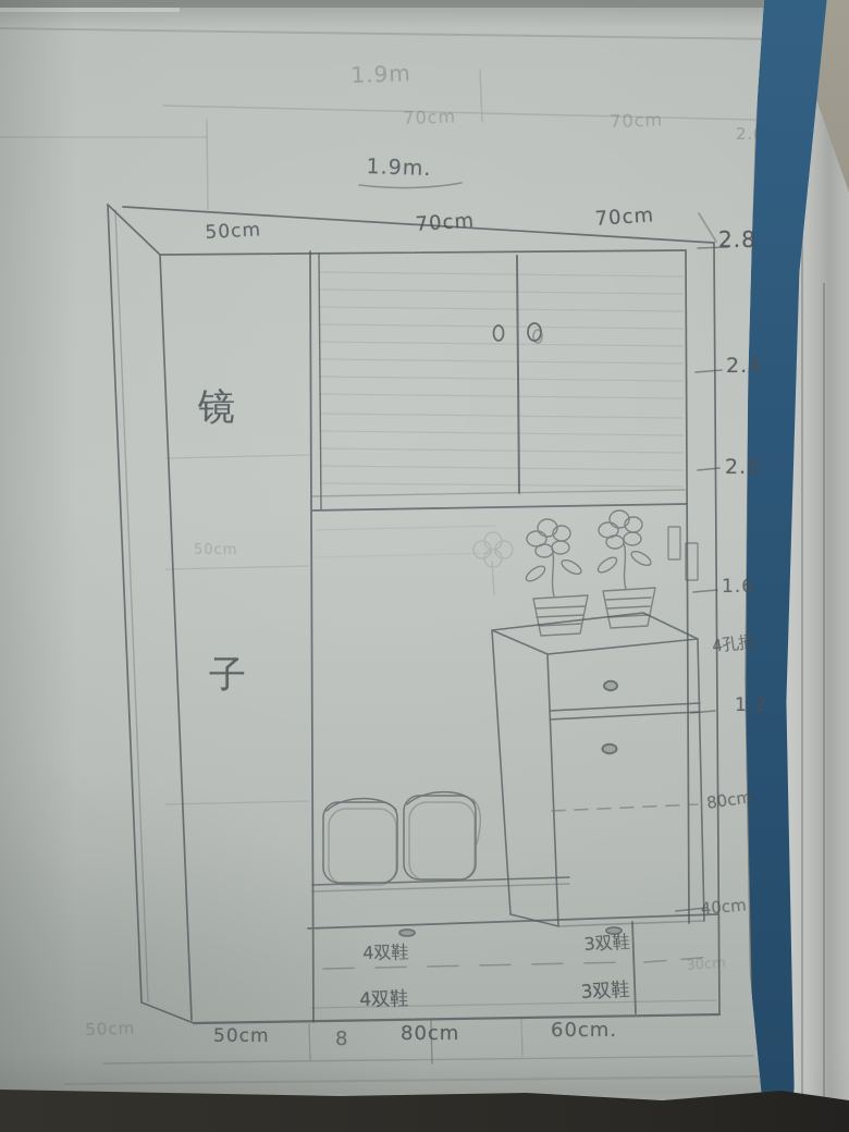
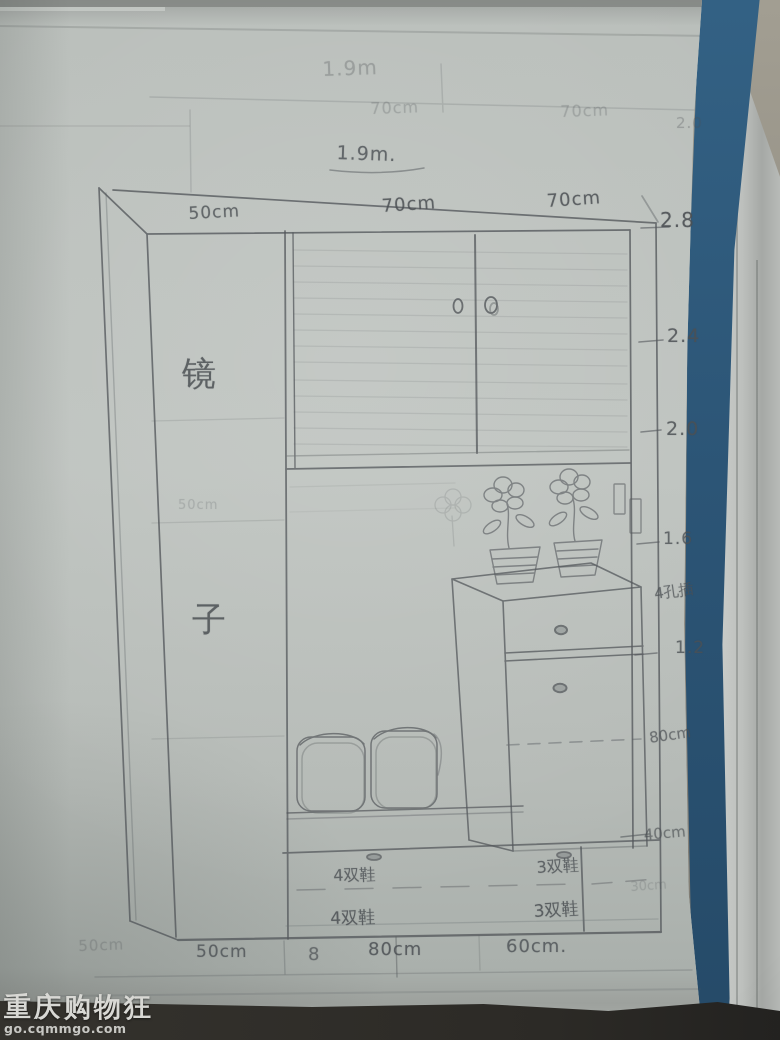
+ 重庆购物狂
+ go.cqmmgo.com
